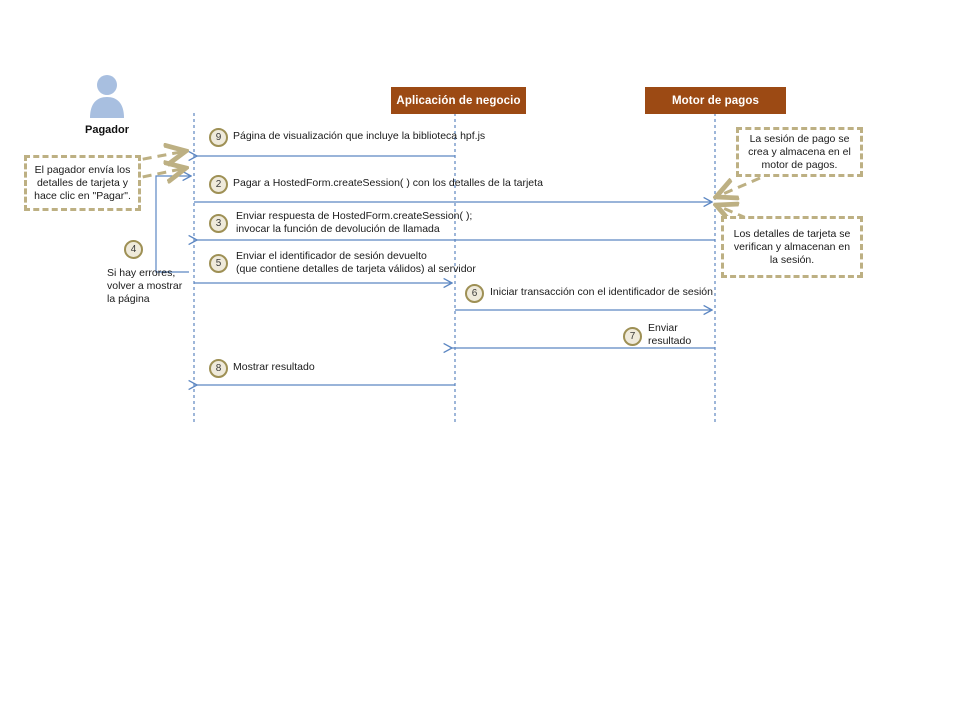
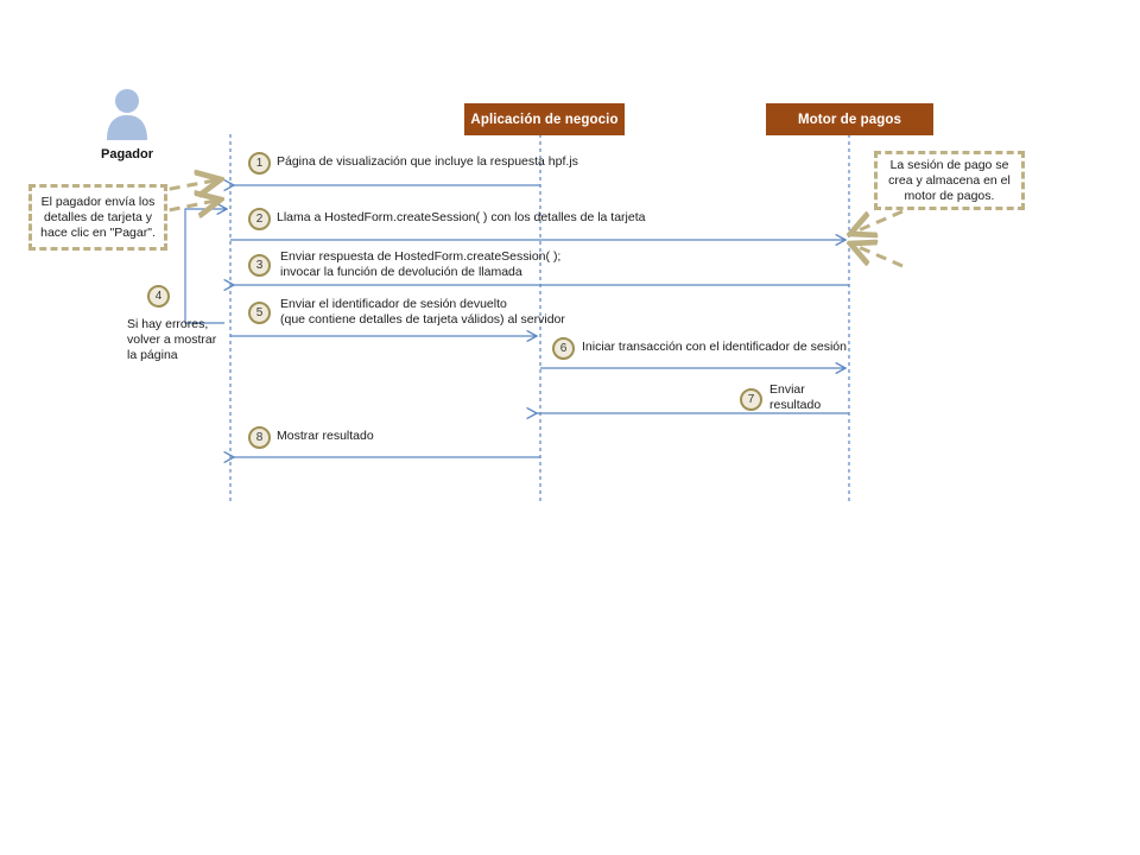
  Aplicación de negocio
  Motor de pagos
  Pagador
- 9
+ 1
  2
  3
  4
  5
  6
  7
  8
- Página de visualización que incluye la biblioteca hpf.js
+ Página de visualización que incluye la respuesta hpf.js
- Pagar a HostedForm.createSession( ) con los detalles de la tarjeta
+ Llama a HostedForm.createSession( ) con los detalles de la tarjeta
  Enviar respuesta de HostedForm.createSession( );
  invocar la función de devolución de llamada
  Si hay errores,
  volver a mostrar
  la página
  Enviar el identificador de sesión devuelto
  (que contiene detalles de tarjeta válidos) al servidor
  Iniciar transacción con el identificador de sesión
  Enviar
  resultado
  Mostrar resultado
  El pagador envía los detalles de tarjeta y hace clic en "Pagar".
  La sesión de pago se crea y almacena en el motor de pagos.
- Los detalles de tarjeta se verifican y almacenan en la sesión.
